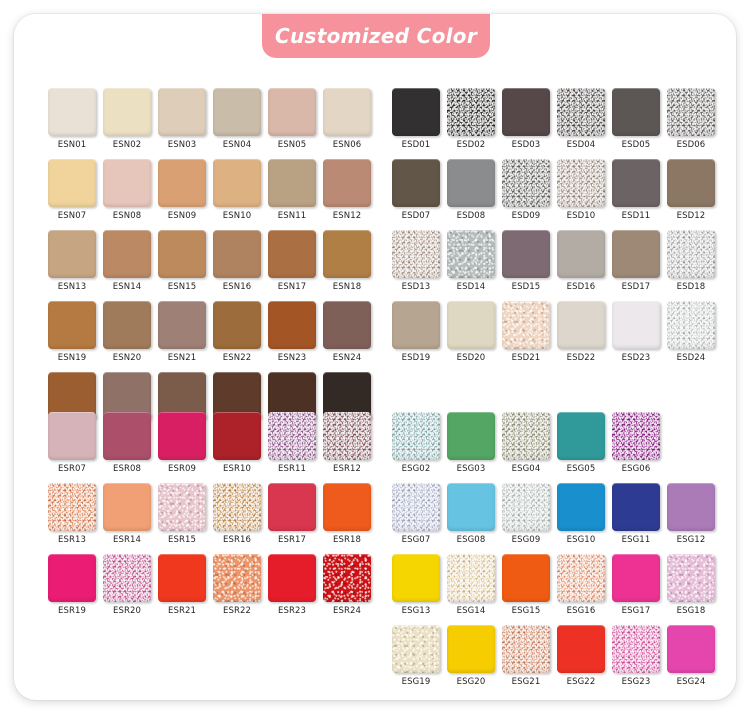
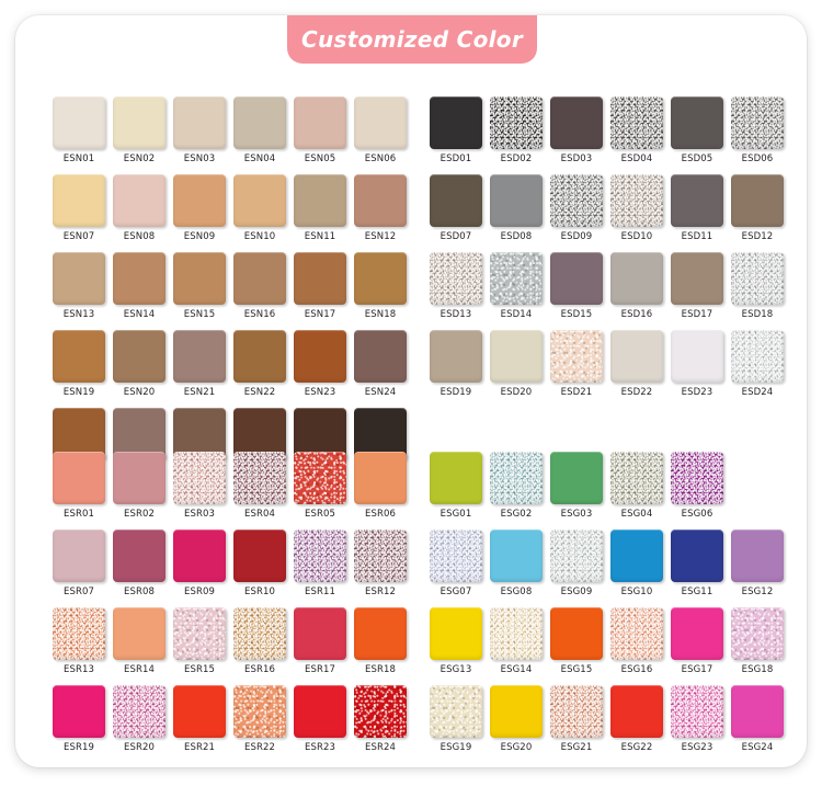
  Customized Color
  ESN01
  ESN02
  ESN03
  ESN04
  ESN05
  ESN06
  ESN07
  ESN08
  ESN09
  ESN10
  ESN11
  ESN12
  ESN13
  ESN14
  ESN15
  ESN16
  ESN17
  ESN18
  ESN19
  ESN20
  ESN21
  ESN22
  ESN23
  ESN24
  ESD01
  ESD02
  ESD03
  ESD04
  ESD05
  ESD06
  ESD07
  ESD08
  ESD09
  ESD10
  ESD11
  ESD12
  ESD13
  ESD14
  ESD15
  ESD16
  ESD17
  ESD18
  ESD19
  ESD20
  ESD21
  ESD22
  ESD23
  ESD24
+ ESR01
+ ESR02
+ ESR03
+ ESR04
+ ESR05
+ ESR06
  ESR07
  ESR08
  ESR09
  ESR10
  ESR11
  ESR12
  ESR13
  ESR14
  ESR15
  ESR16
  ESR17
  ESR18
  ESR19
  ESR20
  ESR21
  ESR22
  ESR23
  ESR24
+ ESG01
  ESG02
  ESG03
  ESG04
- ESG05
  ESG06
  ESG07
  ESG08
  ESG09
  ESG10
  ESG11
  ESG12
  ESG13
  ESG14
  ESG15
  ESG16
  ESG17
  ESG18
  ESG19
  ESG20
  ESG21
  ESG22
  ESG23
  ESG24
